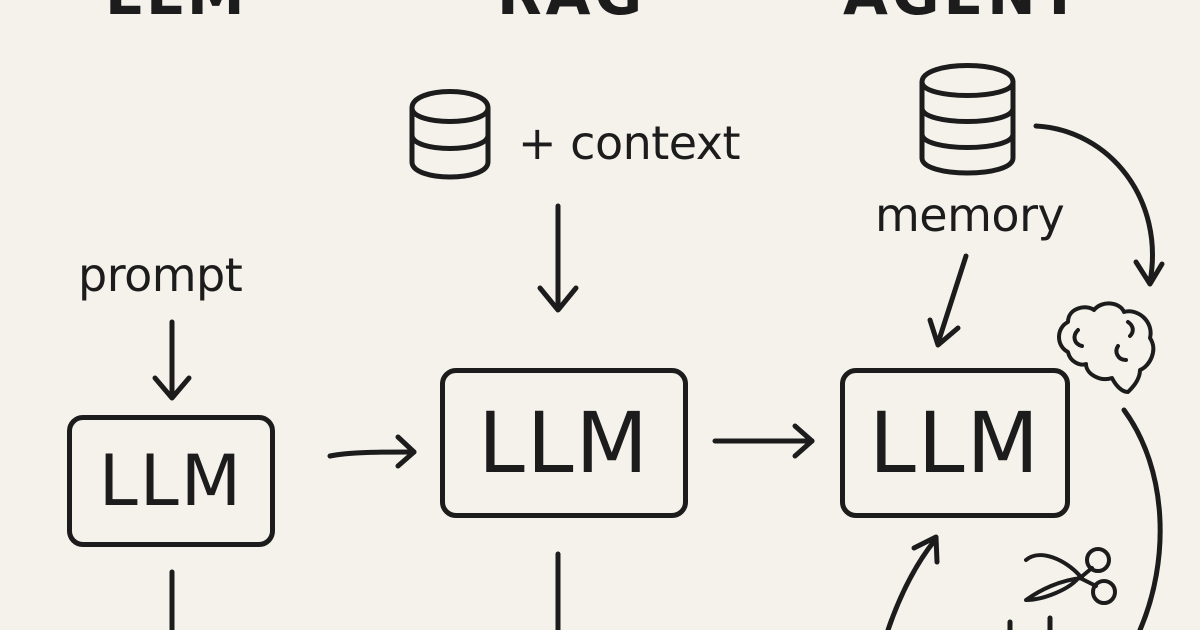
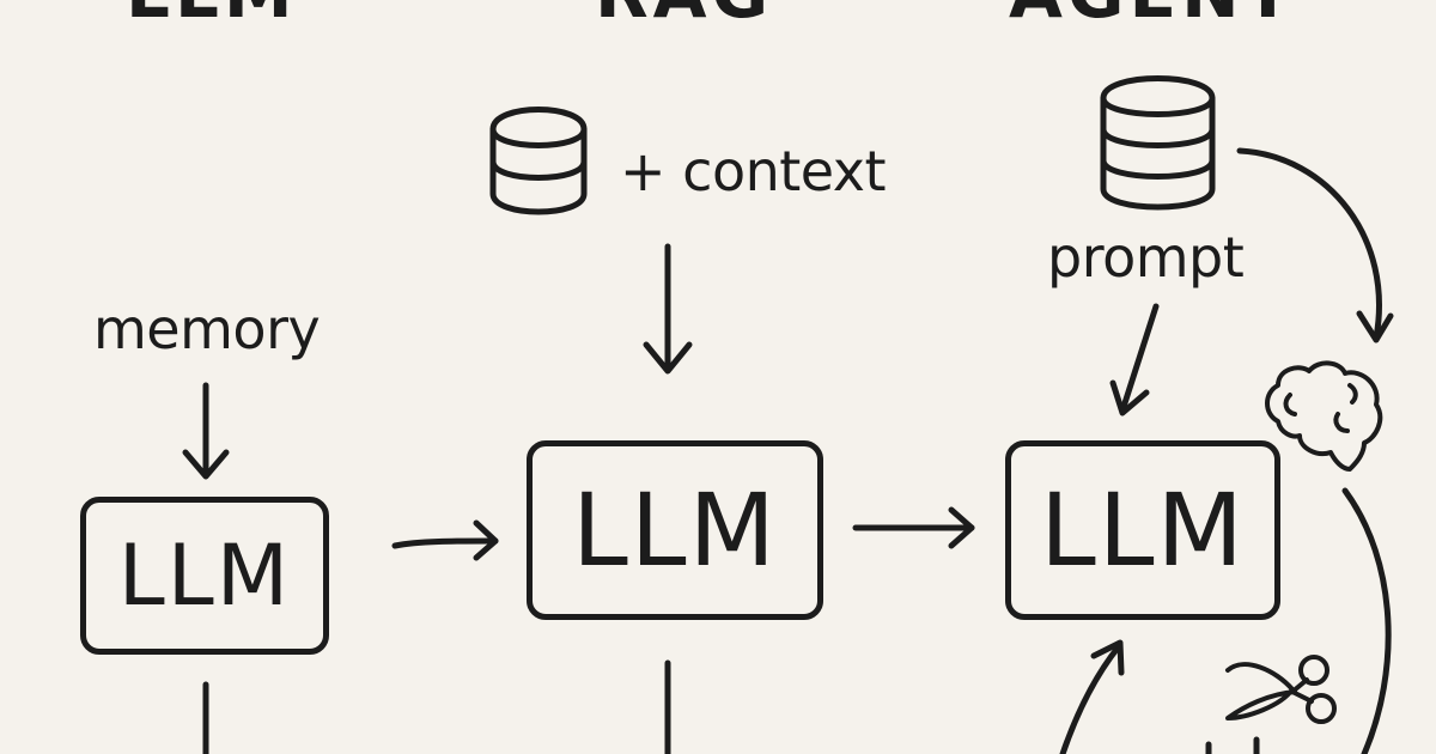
- prompt
+ memory
  LLM
  + context
  LLM
- memory
+ prompt
  LLM
